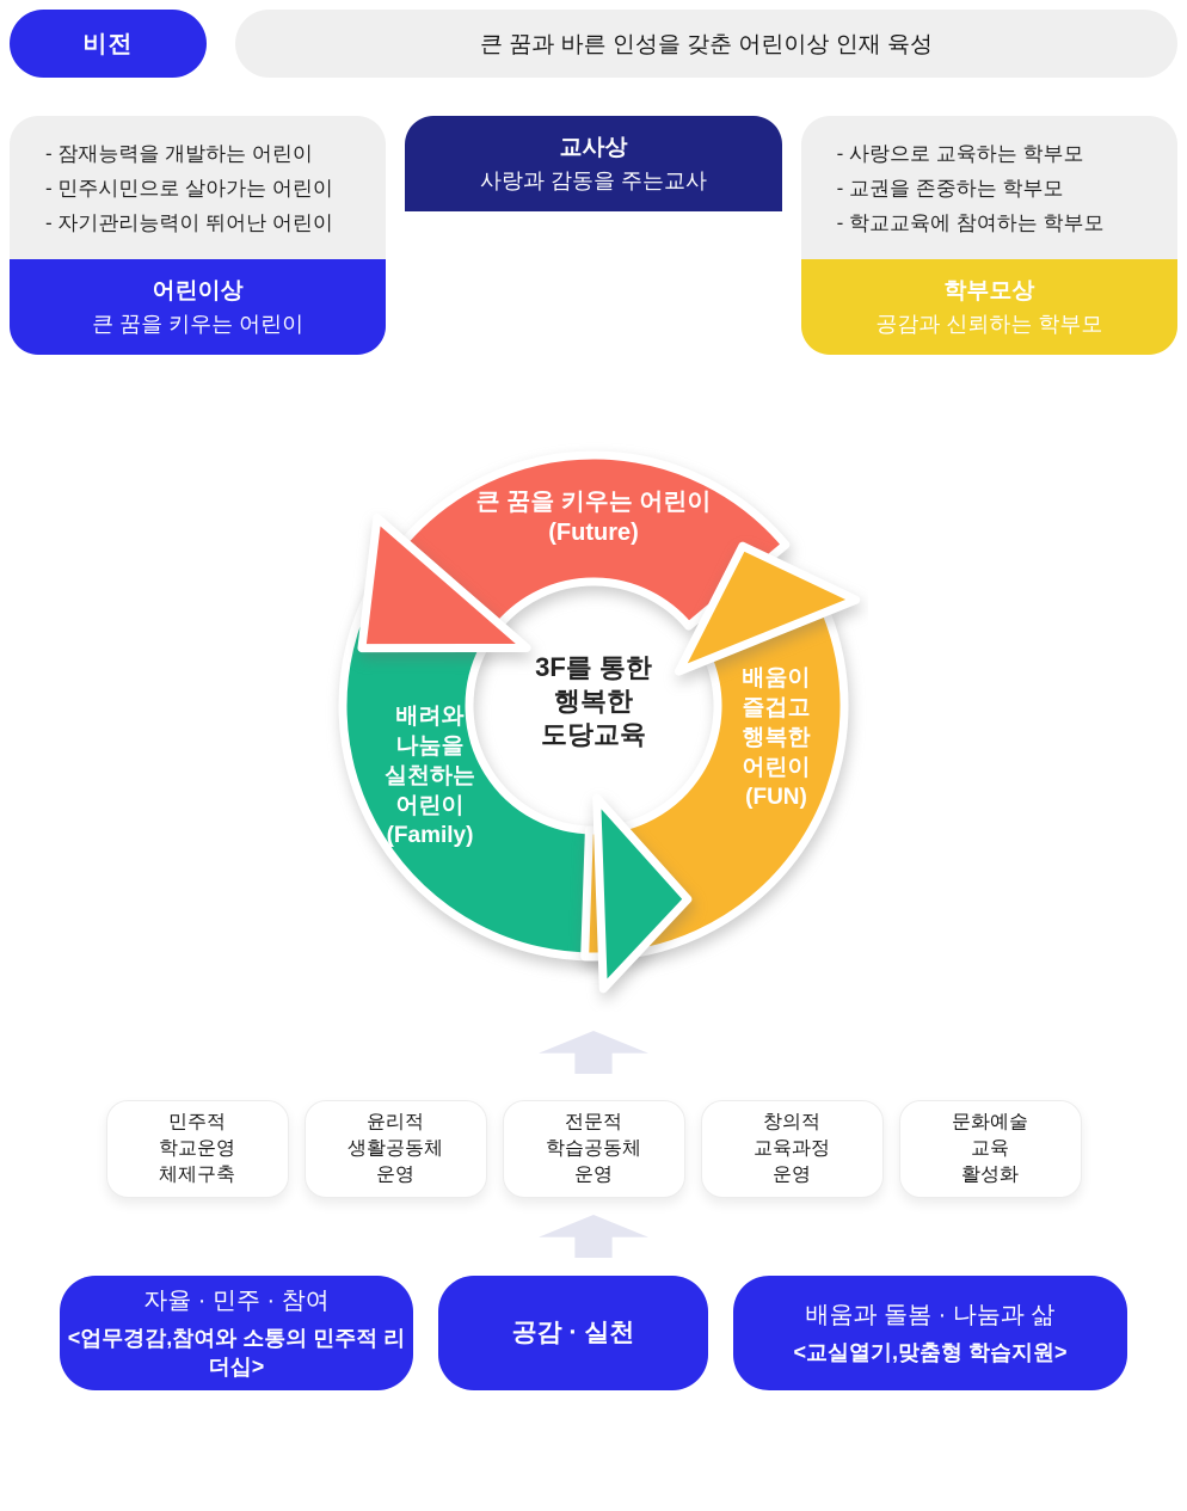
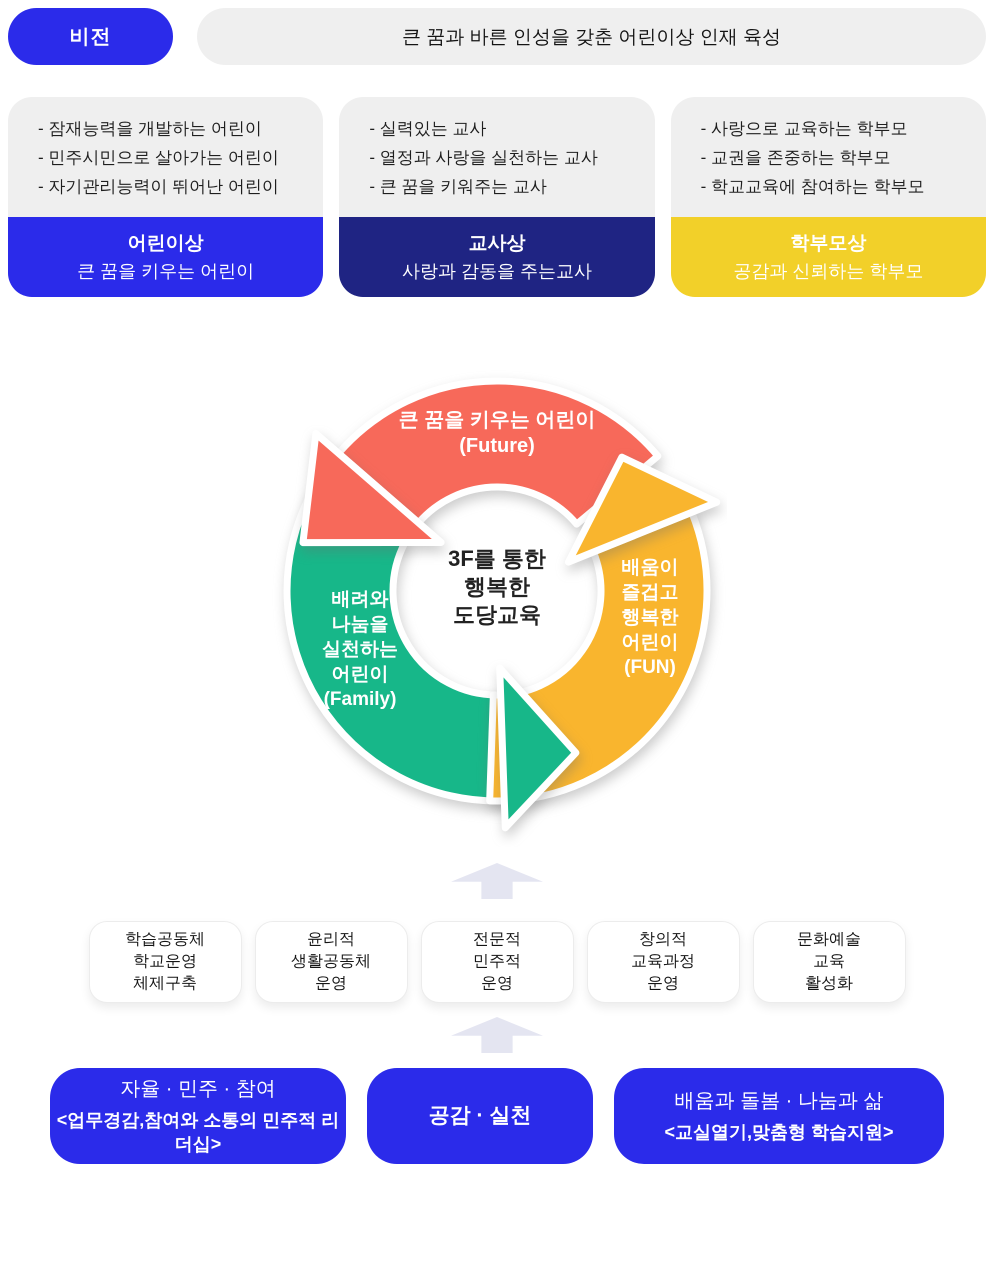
  비전
  큰 꿈과 바른 인성을 갖춘 어린이상 인재 육성
  - 잠재능력을 개발하는 어린이
  - 민주시민으로 살아가는 어린이
  - 자기관리능력이 뛰어난 어린이
  어린이상
  큰 꿈을 키우는 어린이
+ - 실력있는 교사
+ - 열정과 사랑을 실천하는 교사
+ - 큰 꿈을 키워주는 교사
  교사상
  사랑과 감동을 주는교사
  - 사랑으로 교육하는 학부모
  - 교권을 존중하는 학부모
  - 학교교육에 참여하는 학부모
  학부모상
  공감과 신뢰하는 학부모
  큰 꿈을 키우는 어린이
  (Future)
  배려와
  나눔을
  실천하는
  어린이
  (Family)
  배움이
  즐겁고
  행복한
  어린이
  (FUN)
  3F를 통한
  행복한
  도당교육
- 민주적
+ 학습공동체
  학교운영
  체제구축
  윤리적
  생활공동체
  운영
  전문적
- 학습공동체
+ 민주적
  운영
  창의적
  교육과정
  운영
  문화예술
  교육
  활성화
  자율 · 민주 · 참여
  <업무경감,참여와 소통의 민주적 리더십>
  공감 · 실천
  배움과 돌봄 · 나눔과 삶
  <교실열기,맞춤형 학습지원>
